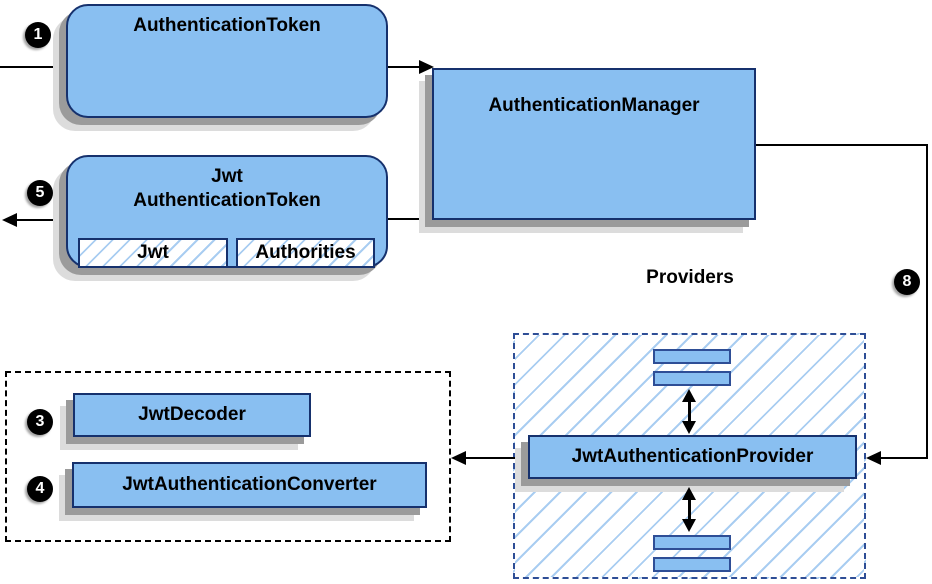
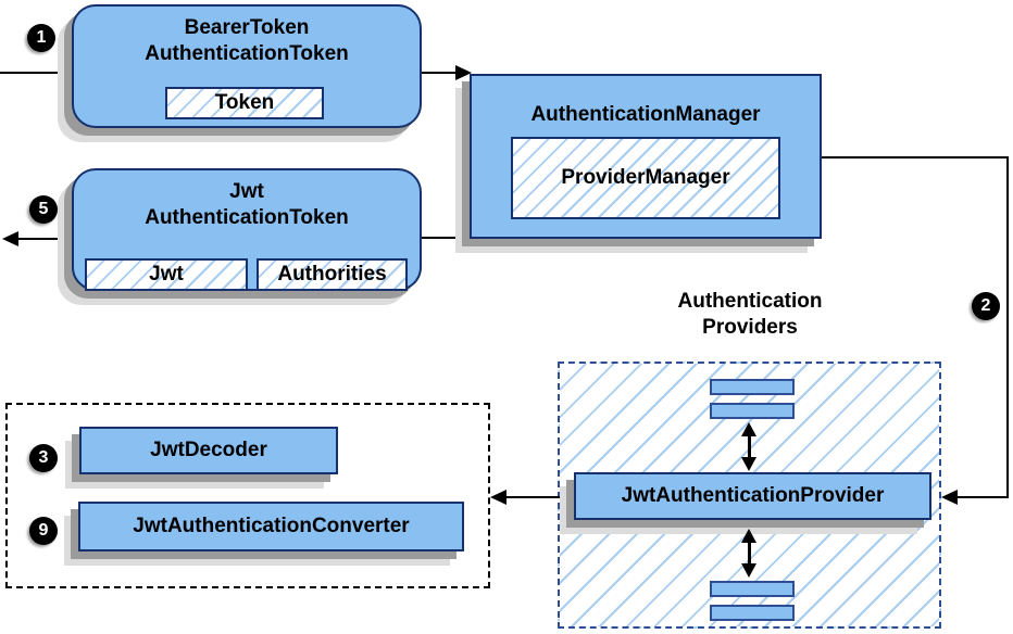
+ BearerToken
  AuthenticationToken
+ Token
  AuthenticationManager
+ ProviderManager
  Jwt
  AuthenticationToken
  Jwt
  Authorities
+ Authentication
  Providers
  JwtAuthenticationProvider
  JwtDecoder
  JwtAuthenticationConverter
  1
- 8
+ 2
  3
- 4
+ 9
  5
